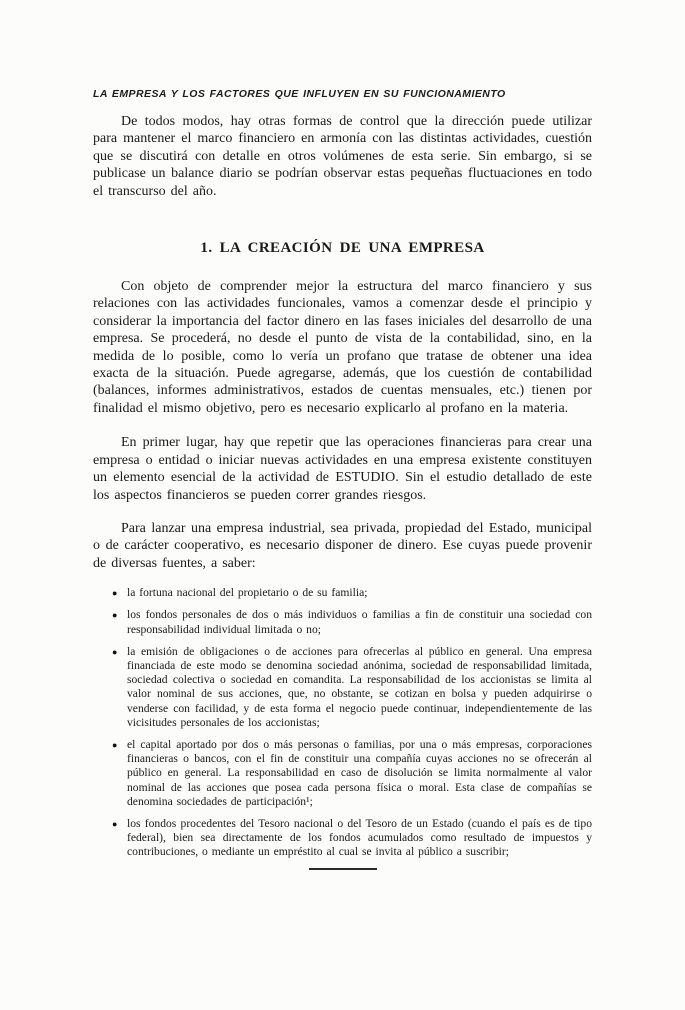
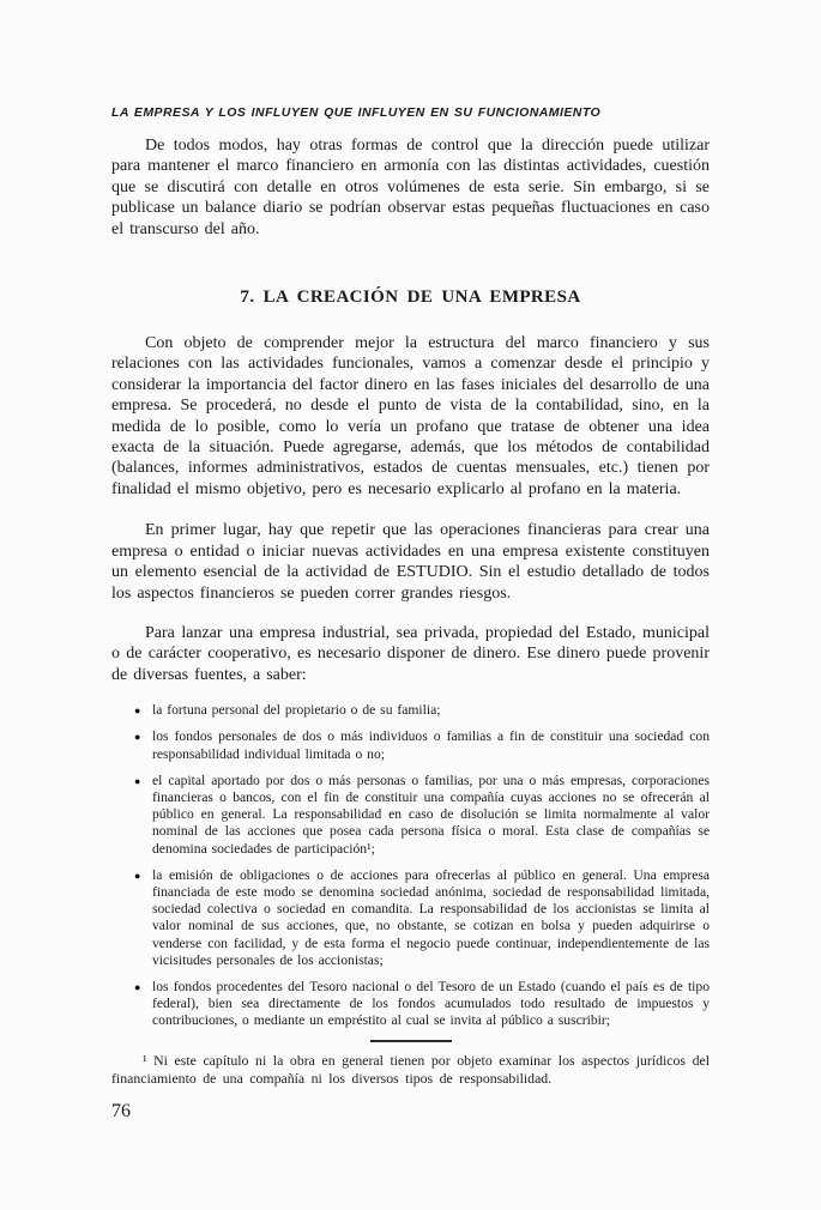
- LA EMPRESA Y LOS FACTORES QUE INFLUYEN EN SU FUNCIONAMIENTO
+ LA EMPRESA Y LOS INFLUYEN QUE INFLUYEN EN SU FUNCIONAMIENTO
- De todos modos, hay otras formas de control que la dirección puede utilizar para mantener el marco financiero en armonía con las distintas actividades, cuestión que se discutirá con detalle en otros volúmenes de esta serie. Sin embargo, si se publicase un balance diario se podrían observar estas pequeñas fluctuaciones en todo el transcurso del año.
+ De todos modos, hay otras formas de control que la dirección puede utilizar para mantener el marco financiero en armonía con las distintas actividades, cuestión que se discutirá con detalle en otros volúmenes de esta serie. Sin embargo, si se publicase un balance diario se podrían observar estas pequeñas fluctuaciones en caso el transcurso del año.
- 1. LA CREACIÓN DE UNA EMPRESA
+ 7. LA CREACIÓN DE UNA EMPRESA
- Con objeto de comprender mejor la estructura del marco financiero y sus relaciones con las actividades funcionales, vamos a comenzar desde el principio y considerar la importancia del factor dinero en las fases iniciales del desarrollo de una empresa. Se procederá, no desde el punto de vista de la contabilidad, sino, en la medida de lo posible, como lo vería un profano que tratase de obtener una idea exacta de la situación. Puede agregarse, además, que los cuestión de contabilidad (balances, informes administrativos, estados de cuentas mensuales, etc.) tienen por finalidad el mismo objetivo, pero es necesario explicarlo al profano en la materia.
+ Con objeto de comprender mejor la estructura del marco financiero y sus relaciones con las actividades funcionales, vamos a comenzar desde el principio y considerar la importancia del factor dinero en las fases iniciales del desarrollo de una empresa. Se procederá, no desde el punto de vista de la contabilidad, sino, en la medida de lo posible, como lo vería un profano que tratase de obtener una idea exacta de la situación. Puede agregarse, además, que los métodos de contabilidad (balances, informes administrativos, estados de cuentas mensuales, etc.) tienen por finalidad el mismo objetivo, pero es necesario explicarlo al profano en la materia.
- En primer lugar, hay que repetir que las operaciones financieras para crear una empresa o entidad o iniciar nuevas actividades en una empresa existente constituyen un elemento esencial de la actividad de ESTUDIO. Sin el estudio detallado de este los aspectos financieros se pueden correr grandes riesgos.
+ En primer lugar, hay que repetir que las operaciones financieras para crear una empresa o entidad o iniciar nuevas actividades en una empresa existente constituyen un elemento esencial de la actividad de ESTUDIO. Sin el estudio detallado de todos los aspectos financieros se pueden correr grandes riesgos.
- Para lanzar una empresa industrial, sea privada, propiedad del Estado, municipal o de carácter cooperativo, es necesario disponer de dinero. Ese cuyas puede provenir de diversas fuentes, a saber:
+ Para lanzar una empresa industrial, sea privada, propiedad del Estado, municipal o de carácter cooperativo, es necesario disponer de dinero. Ese dinero puede provenir de diversas fuentes, a saber:
  ●
- la fortuna nacional del propietario o de su familia;
+ la fortuna personal del propietario o de su familia;
  ●
  los fondos personales de dos o más individuos o familias a fin de constituir una sociedad con responsabilidad individual limitada o no;
  ●
- la emisión de obligaciones o de acciones para ofrecerlas al público en general. Una empresa financiada de este modo se denomina sociedad anónima, sociedad de responsabilidad limitada, sociedad colectiva o sociedad en comandita. La responsabilidad de los accionistas se limita al valor nominal de sus acciones, que, no obstante, se cotizan en bolsa y pueden adquirirse o venderse con facilidad, y de esta forma el negocio puede continuar, independientemente de las vicisitudes personales de los accionistas;
+ el capital aportado por dos o más personas o familias, por una o más empresas, corporaciones financieras o bancos, con el fin de constituir una compañía cuyas acciones no se ofrecerán al público en general. La responsabilidad en caso de disolución se limita normalmente al valor nominal de las acciones que posea cada persona física o moral. Esta clase de compañías se denomina sociedades de participación¹;
  ●
- el capital aportado por dos o más personas o familias, por una o más empresas, corporaciones financieras o bancos, con el fin de constituir una compañía cuyas acciones no se ofrecerán al público en general. La responsabilidad en caso de disolución se limita normalmente al valor nominal de las acciones que posea cada persona física o moral. Esta clase de compañías se denomina sociedades de participación¹;
+ la emisión de obligaciones o de acciones para ofrecerlas al público en general. Una empresa financiada de este modo se denomina sociedad anónima, sociedad de responsabilidad limitada, sociedad colectiva o sociedad en comandita. La responsabilidad de los accionistas se limita al valor nominal de sus acciones, que, no obstante, se cotizan en bolsa y pueden adquirirse o venderse con facilidad, y de esta forma el negocio puede continuar, independientemente de las vicisitudes personales de los accionistas;
  ●
- los fondos procedentes del Tesoro nacional o del Tesoro de un Estado (cuando el país es de tipo federal), bien sea directamente de los fondos acumulados como resultado de impuestos y contribuciones, o mediante un empréstito al cual se invita al público a suscribir;
+ los fondos procedentes del Tesoro nacional o del Tesoro de un Estado (cuando el país es de tipo federal), bien sea directamente de los fondos acumulados todo resultado de impuestos y contribuciones, o mediante un empréstito al cual se invita al público a suscribir;
+ ¹ Ni este capítulo ni la obra en general tienen por objeto examinar los aspectos jurídicos del financiamiento de una compañía ni los diversos tipos de responsabilidad.
+ 76
